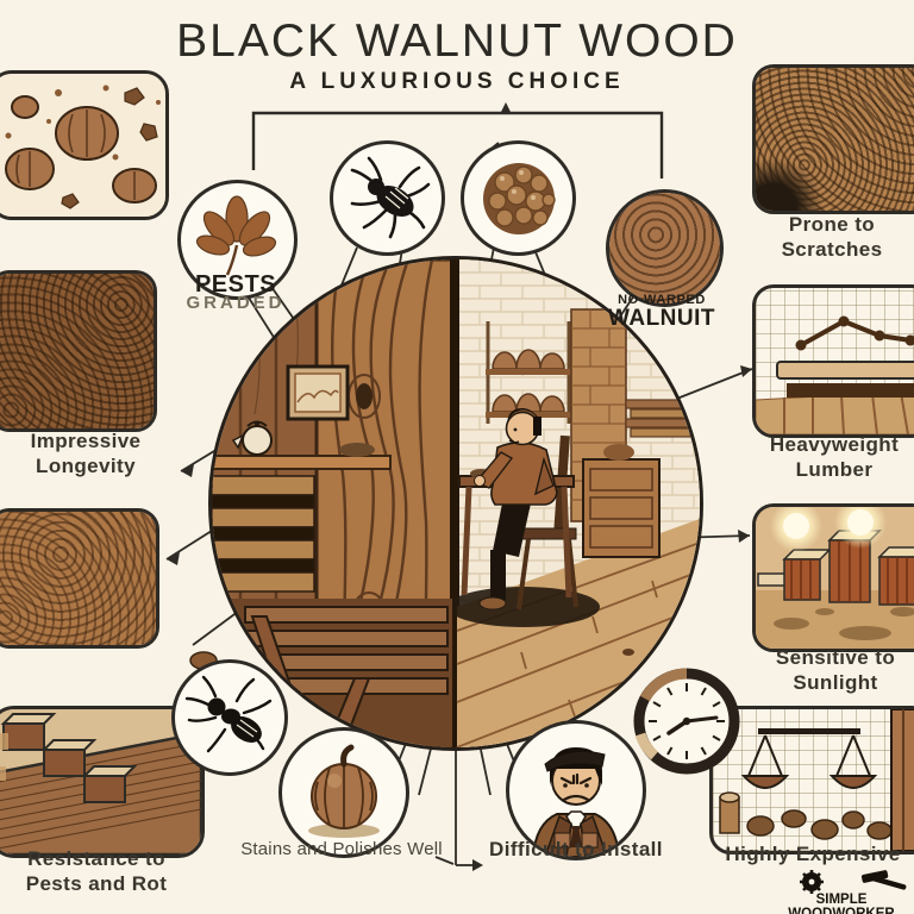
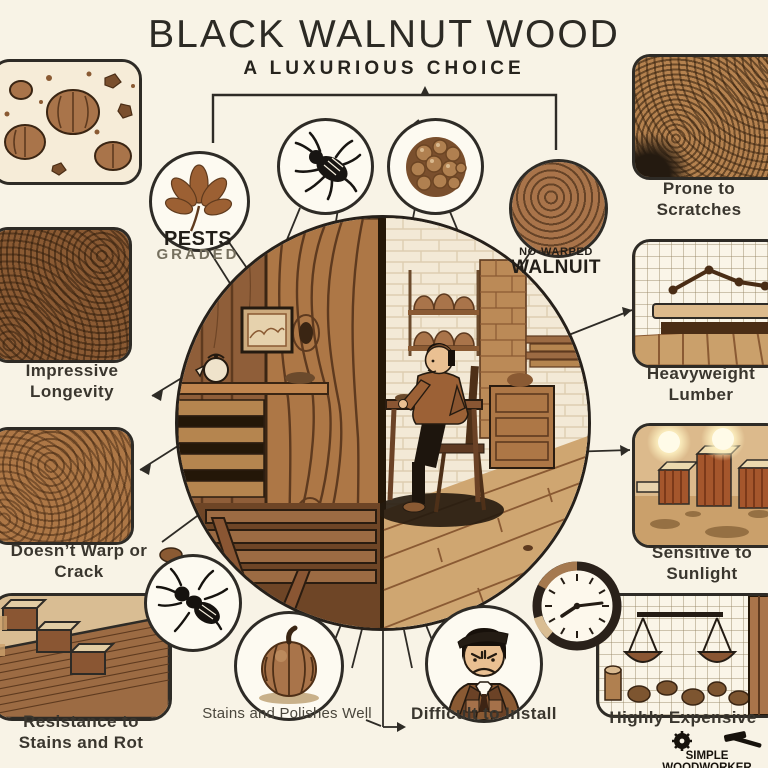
  BLACK WALNUT WOOD
  A LUXURIOUS CHOICE
  Impressive Longevity
+ Doesn’t Warp or Crack
- Resistance to Pests and Rot
+ Resistance to Stains and Rot
  Stains and Polishes Well
  Difficult to Install
  Prone to Scratches
  Heavyweight Lumber
  Sensitive to Sunlight
  Highly Expensive
  PESTS
  GRADED
  NO-WARPED
  WALNUIT
